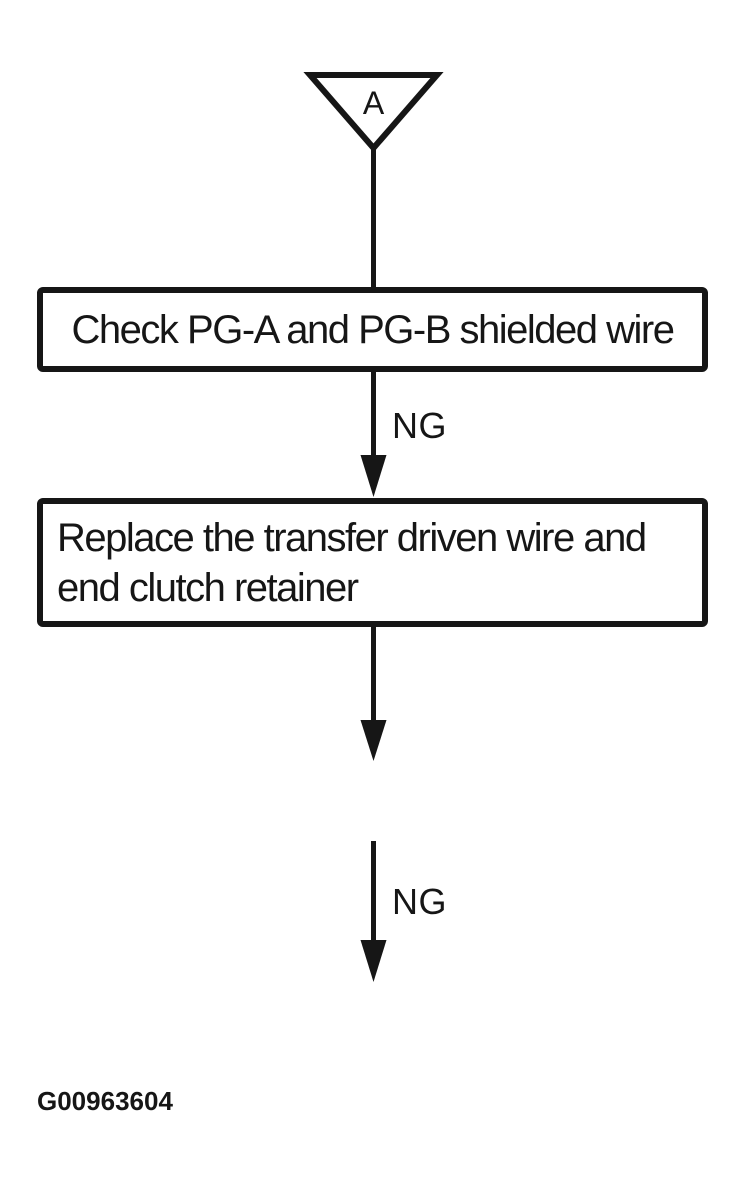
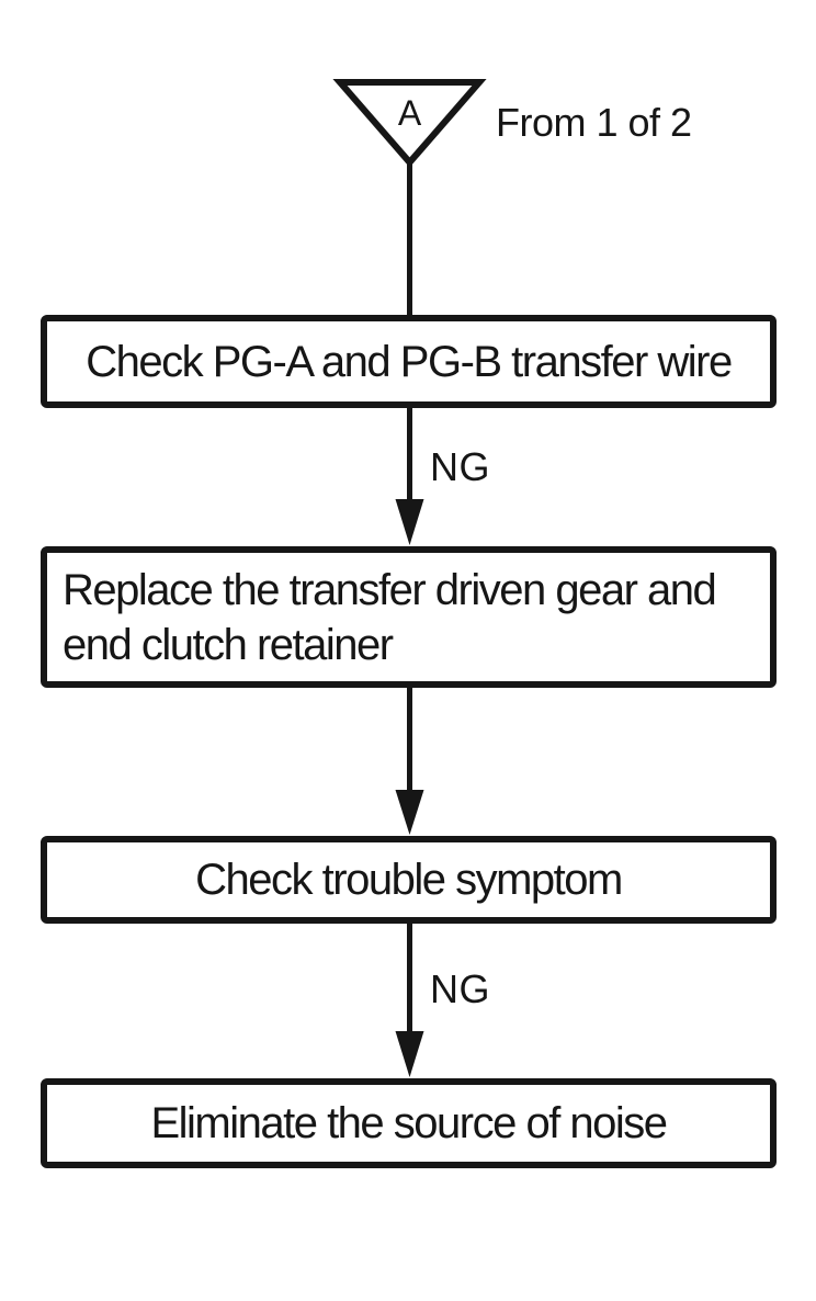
  A
+ From 1 of 2
- Check PG-A and PG-B shielded wire
+ Check PG-A and PG-B transfer wire
- Replace the transfer driven wire and end clutch retainer
+ Replace the transfer driven gear and end clutch retainer
+ Check trouble symptom
+ Eliminate the source of noise
  NG
  NG
- G00963604
